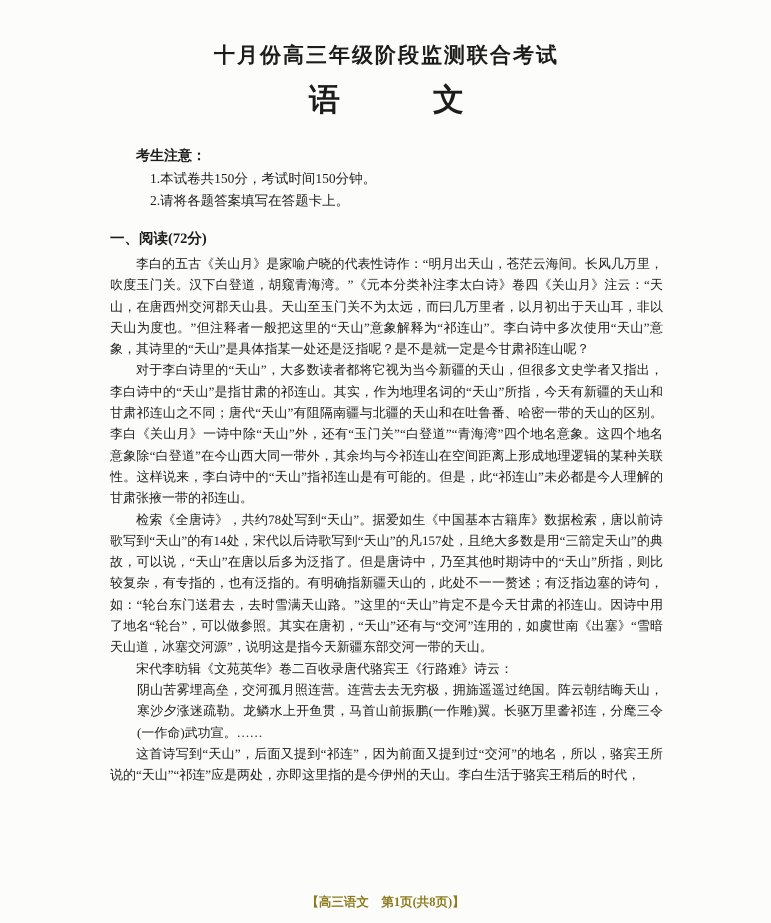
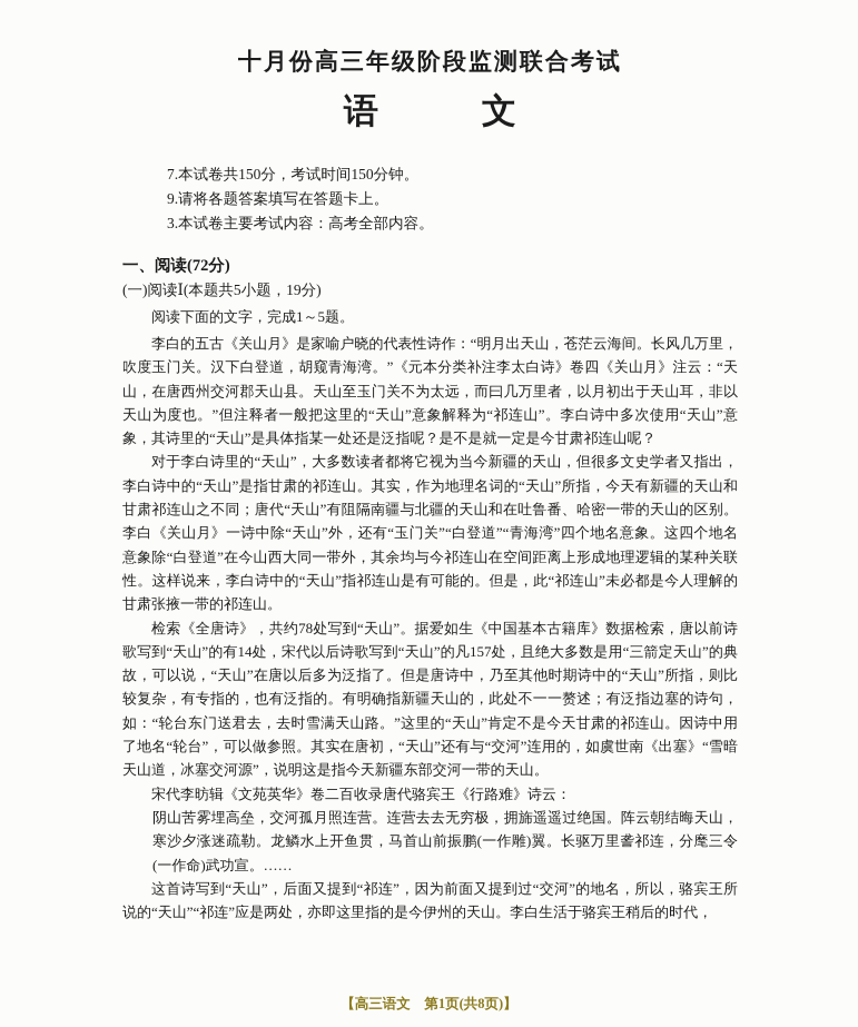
  十月份高三年级阶段监测联合考试
  语 文
- 考生注意：
- 1.本试卷共150分，考试时间150分钟。
+ 7.本试卷共150分，考试时间150分钟。
- 2.请将各题答案填写在答题卡上。
+ 9.请将各题答案填写在答题卡上。
+ 3.本试卷主要考试内容：高考全部内容。
  一、阅读(72分)
+ (一)阅读Ⅰ(本题共5小题，19分)
+ 阅读下面的文字，完成1～5题。
  李白的五古《关山月》是家喻户晓的代表性诗作：“明月出天山，苍茫云海间。长风几万里，吹度玉门关。汉下白登道，胡窥青海湾。”《元本分类补注李太白诗》卷四《关山月》注云：“天山，在唐西州交河郡天山县。天山至玉门关不为太远，而曰几万里者，以月初出于天山耳，非以天山为度也。”但注释者一般把这里的“天山”意象解释为“祁连山”。李白诗中多次使用“天山”意象，其诗里的“天山”是具体指某一处还是泛指呢？是不是就一定是今甘肃祁连山呢？
  对于李白诗里的“天山”，大多数读者都将它视为当今新疆的天山，但很多文史学者又指出，李白诗中的“天山”是指甘肃的祁连山。其实，作为地理名词的“天山”所指，今天有新疆的天山和甘肃祁连山之不同；唐代“天山”有阻隔南疆与北疆的天山和在吐鲁番、哈密一带的天山的区别。李白《关山月》一诗中除“天山”外，还有“玉门关”“白登道”“青海湾”四个地名意象。这四个地名意象除“白登道”在今山西大同一带外，其余均与今祁连山在空间距离上形成地理逻辑的某种关联性。这样说来，李白诗中的“天山”指祁连山是有可能的。但是，此“祁连山”未必都是今人理解的甘肃张掖一带的祁连山。
  检索《全唐诗》，共约78处写到“天山”。据爱如生《中国基本古籍库》数据检索，唐以前诗歌写到“天山”的有14处，宋代以后诗歌写到“天山”的凡157处，且绝大多数是用“三箭定天山”的典故，可以说，“天山”在唐以后多为泛指了。但是唐诗中，乃至其他时期诗中的“天山”所指，则比较复杂，有专指的，也有泛指的。有明确指新疆天山的，此处不一一赘述；有泛指边塞的诗句，如：“轮台东门送君去，去时雪满天山路。”这里的“天山”肯定不是今天甘肃的祁连山。因诗中用了地名“轮台”，可以做参照。其实在唐初，“天山”还有与“交河”连用的，如虞世南《出塞》“雪暗天山道，冰塞交河源”，说明这是指今天新疆东部交河一带的天山。
  宋代李昉辑《文苑英华》卷二百收录唐代骆宾王《行路难》诗云：
  阴山苦雾埋高垒，交河孤月照连营。连营去去无穷极，拥旆遥遥过绝国。阵云朝结晦天山，寒沙夕涨迷疏勒。龙鳞水上开鱼贯，马首山前振鹏(一作雕)翼。长驱万里詟祁连，分麾三令(一作命)武功宣。……
  这首诗写到“天山”，后面又提到“祁连”，因为前面又提到过“交河”的地名，所以，骆宾王所说的“天山”“祁连”应是两处，亦即这里指的是今伊州的天山。李白生活于骆宾王稍后的时代，
  【高三语文 第1页(共8页)】
